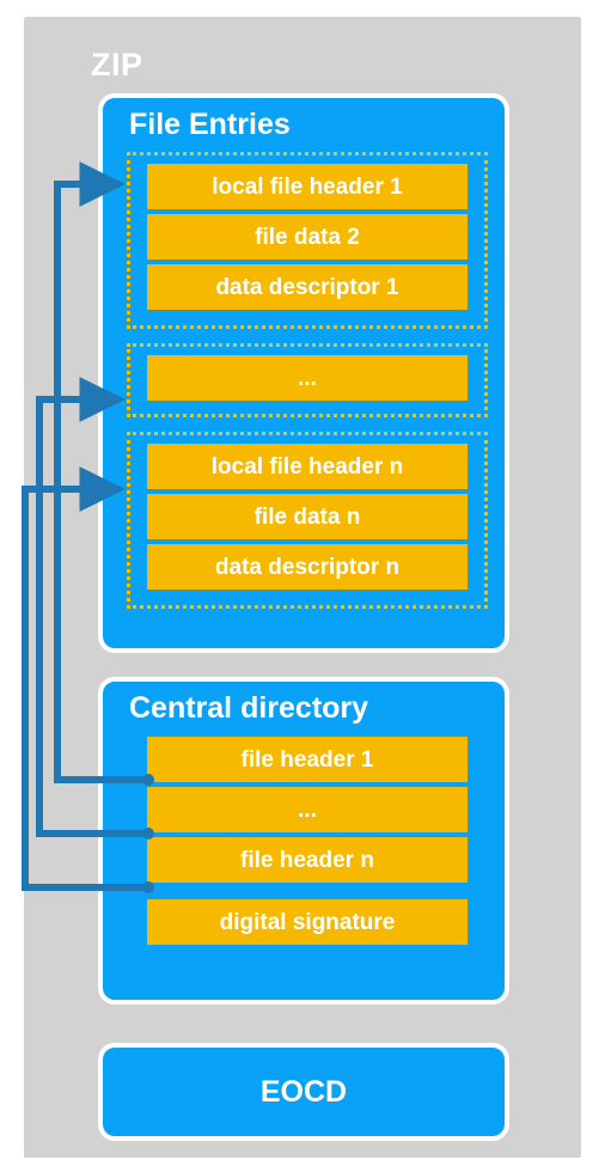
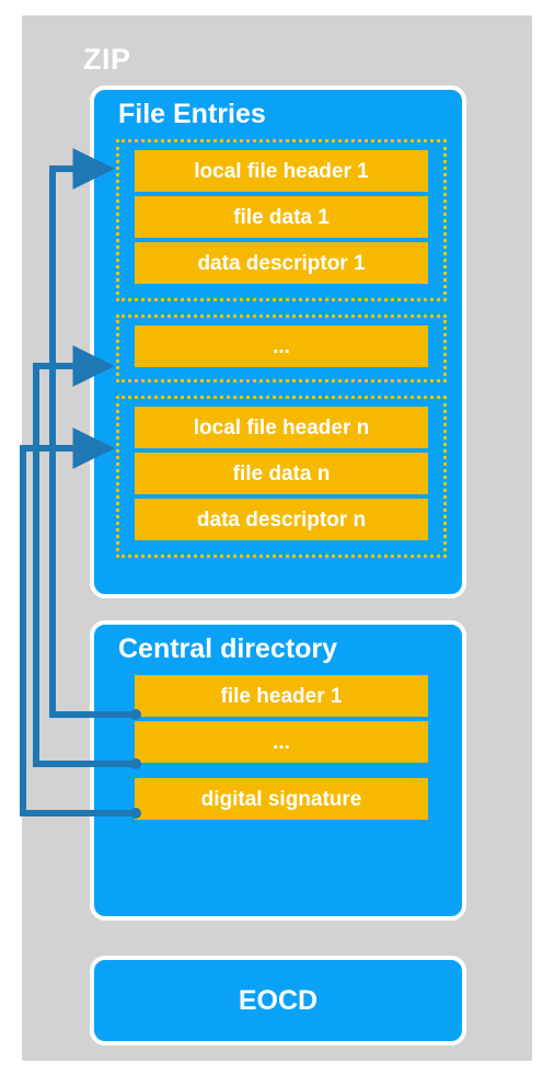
  ZIP
  File Entries
  local file header 1
- file data 2
+ file data 1
  data descriptor 1
  ...
  local file header n
  file data n
  data descriptor n
  Central directory
  file header 1
  ...
- file header n
  digital signature
  EOCD
